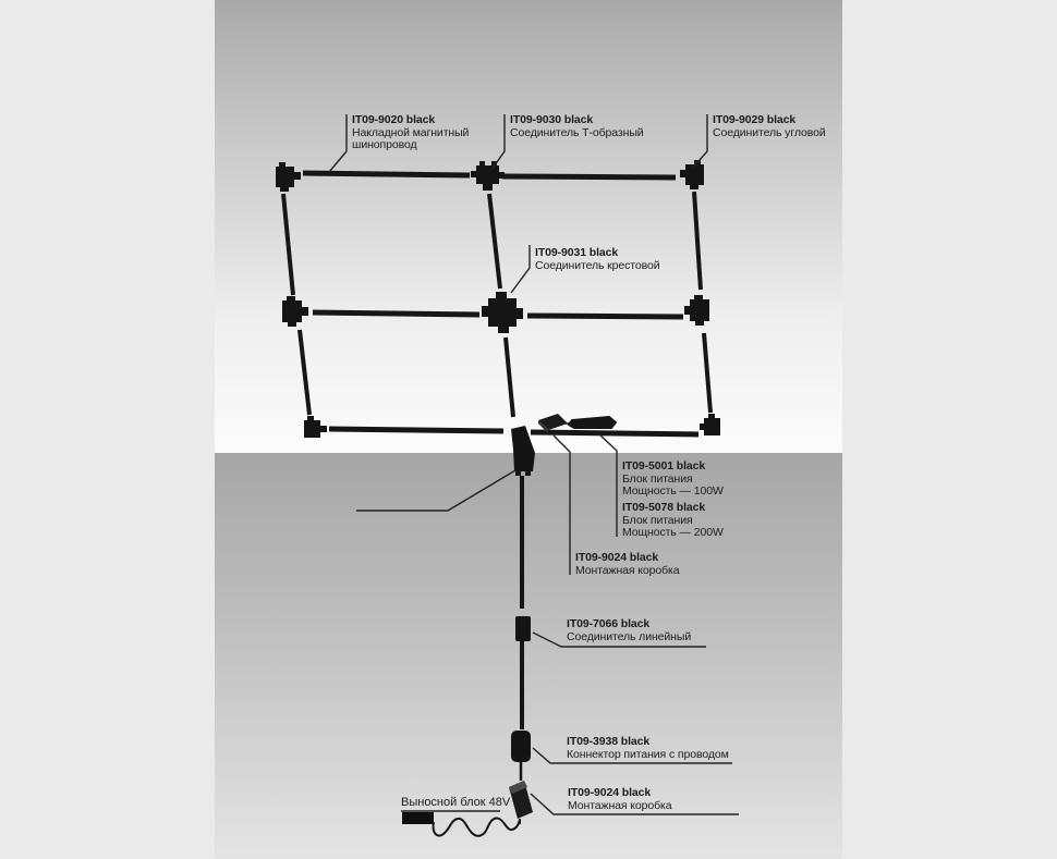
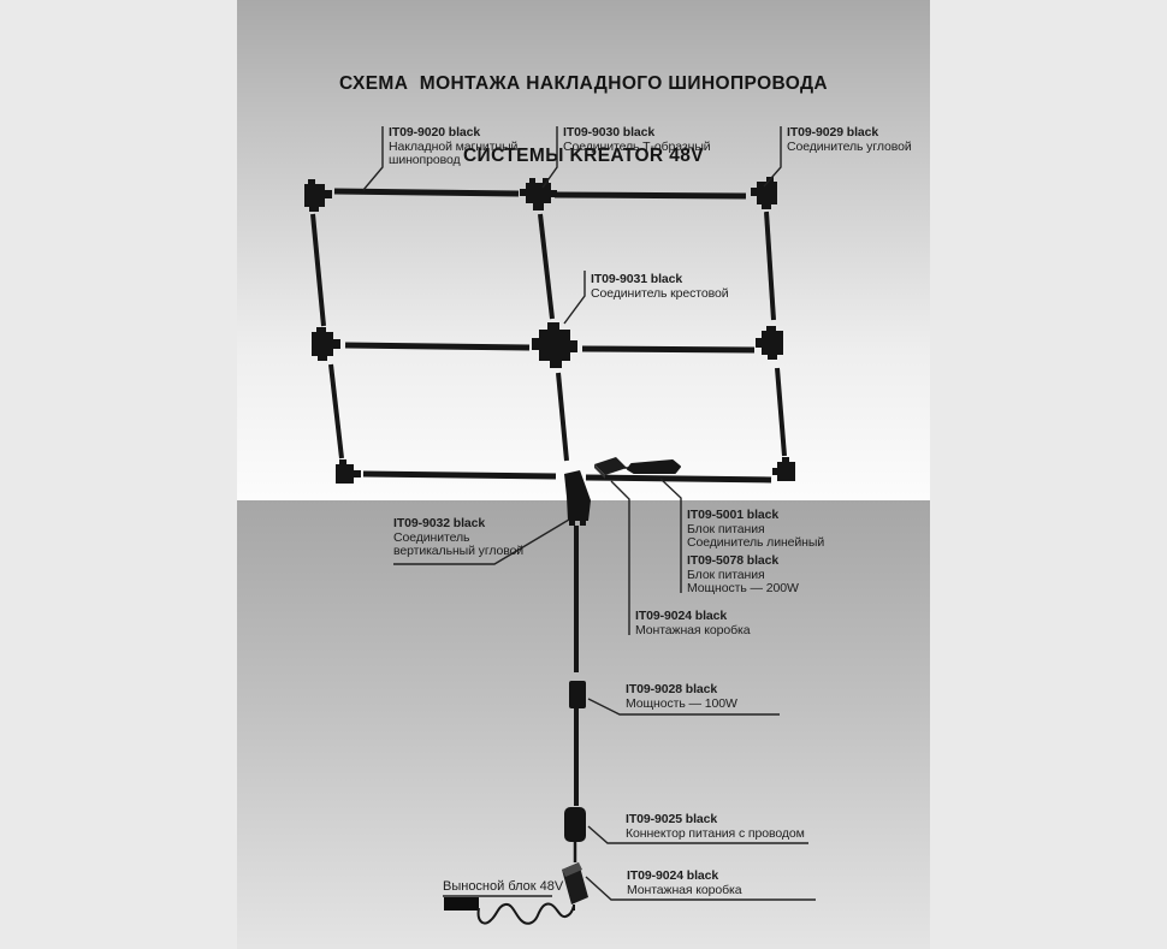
+ СХЕМА МОНТАЖА НАКЛАДНОГО ШИНОПРОВОДА
+ СИСТЕМЫ KREATOR 48V
  IT09-9020 black
  Накладной магнитный
  шинопровод
  IT09-9030 black
  Соединитель Т-образный
  IT09-9029 black
  Соединитель угловой
  IT09-9031 black
  Соединитель крестовой
+ IT09-9032 black
+ Соединитель
+ вертикальный угловой
  IT09-5001 black
  Блок питания
- Мощность — 100W
+ Соединитель линейный
  IT09-5078 black
  Блок питания
  Мощность — 200W
  IT09-9024 black
  Монтажная коробка
- IT09-7066 black
+ IT09-9028 black
- Соединитель линейный
+ Мощность — 100W
- IT09-3938 black
+ IT09-9025 black
  Коннектор питания с проводом
  IT09-9024 black
  Монтажная коробка
  Выносной блок 48V
